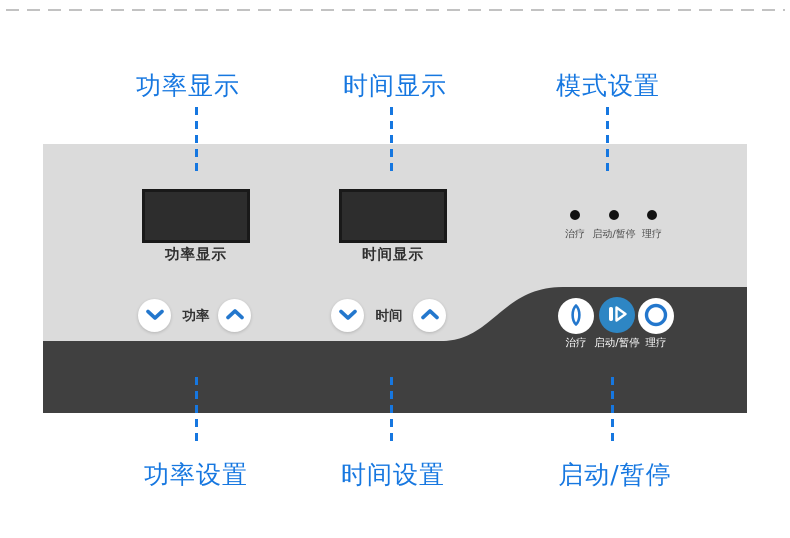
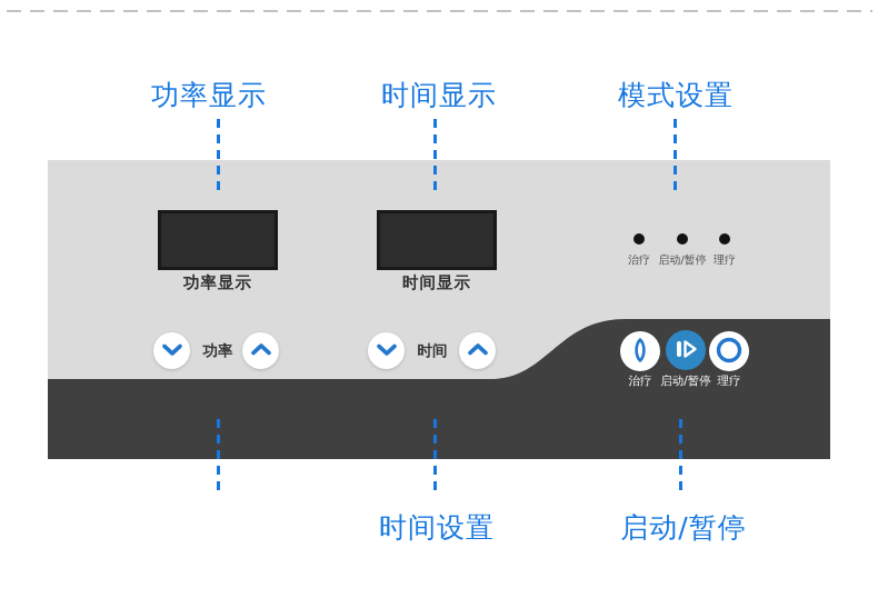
  功率显示
  时间显示
  模式设置
  功率显示
  时间显示
  治疗
  启动/暂停
  理疗
  功率
  时间
  治疗
  启动/暂停
  理疗
- 功率设置
  时间设置
  启动/暂停
